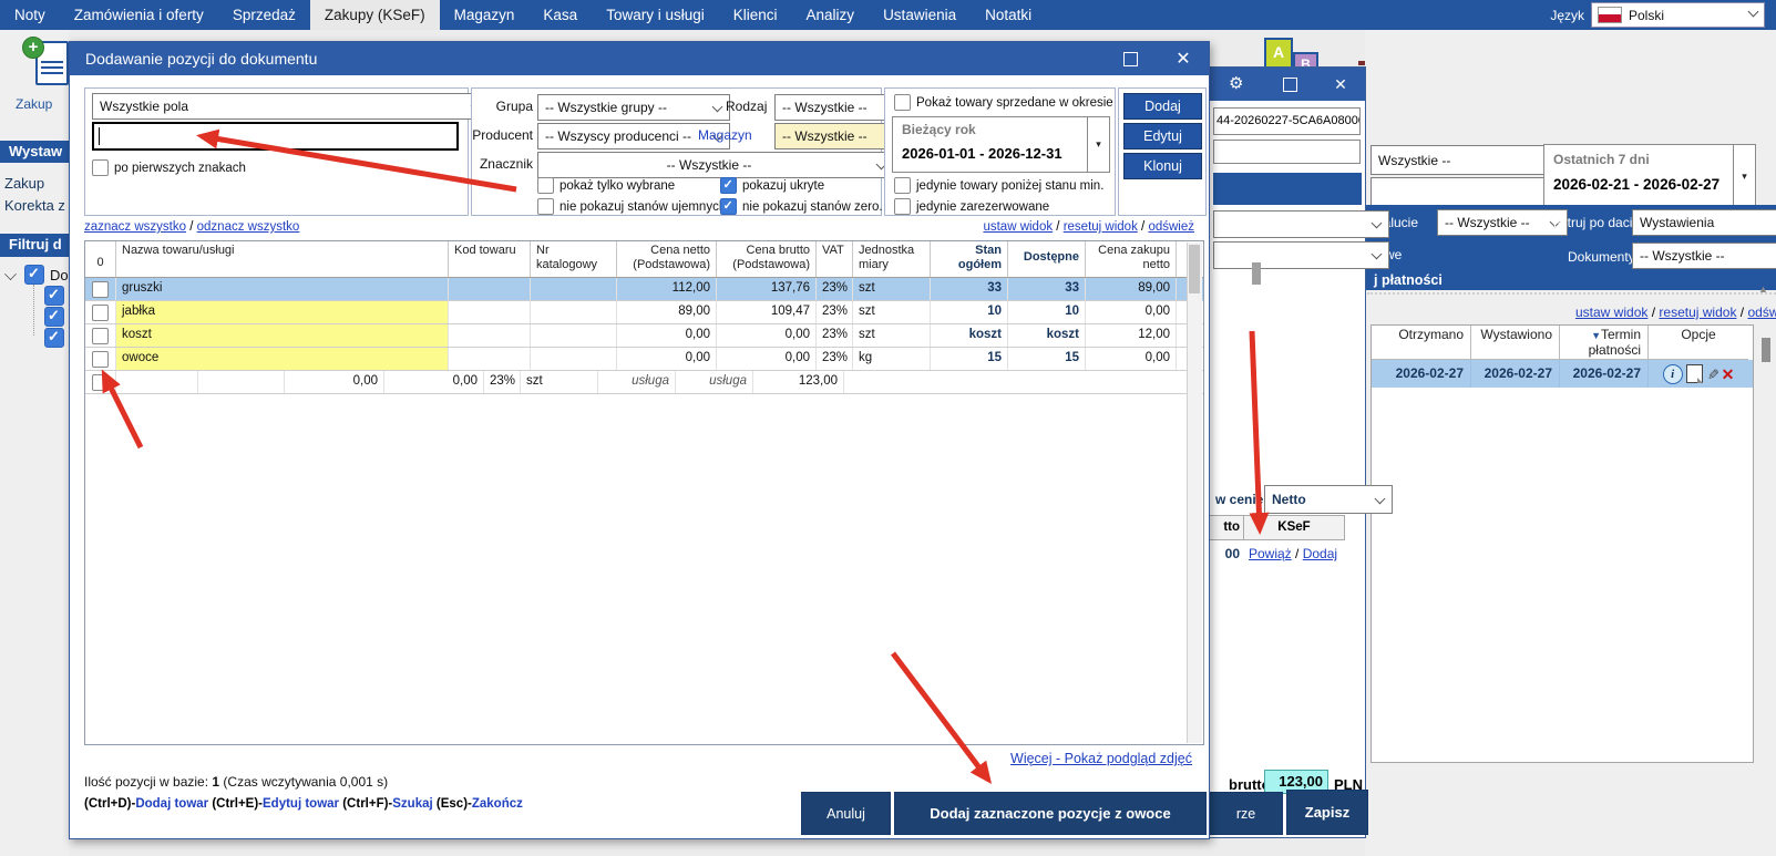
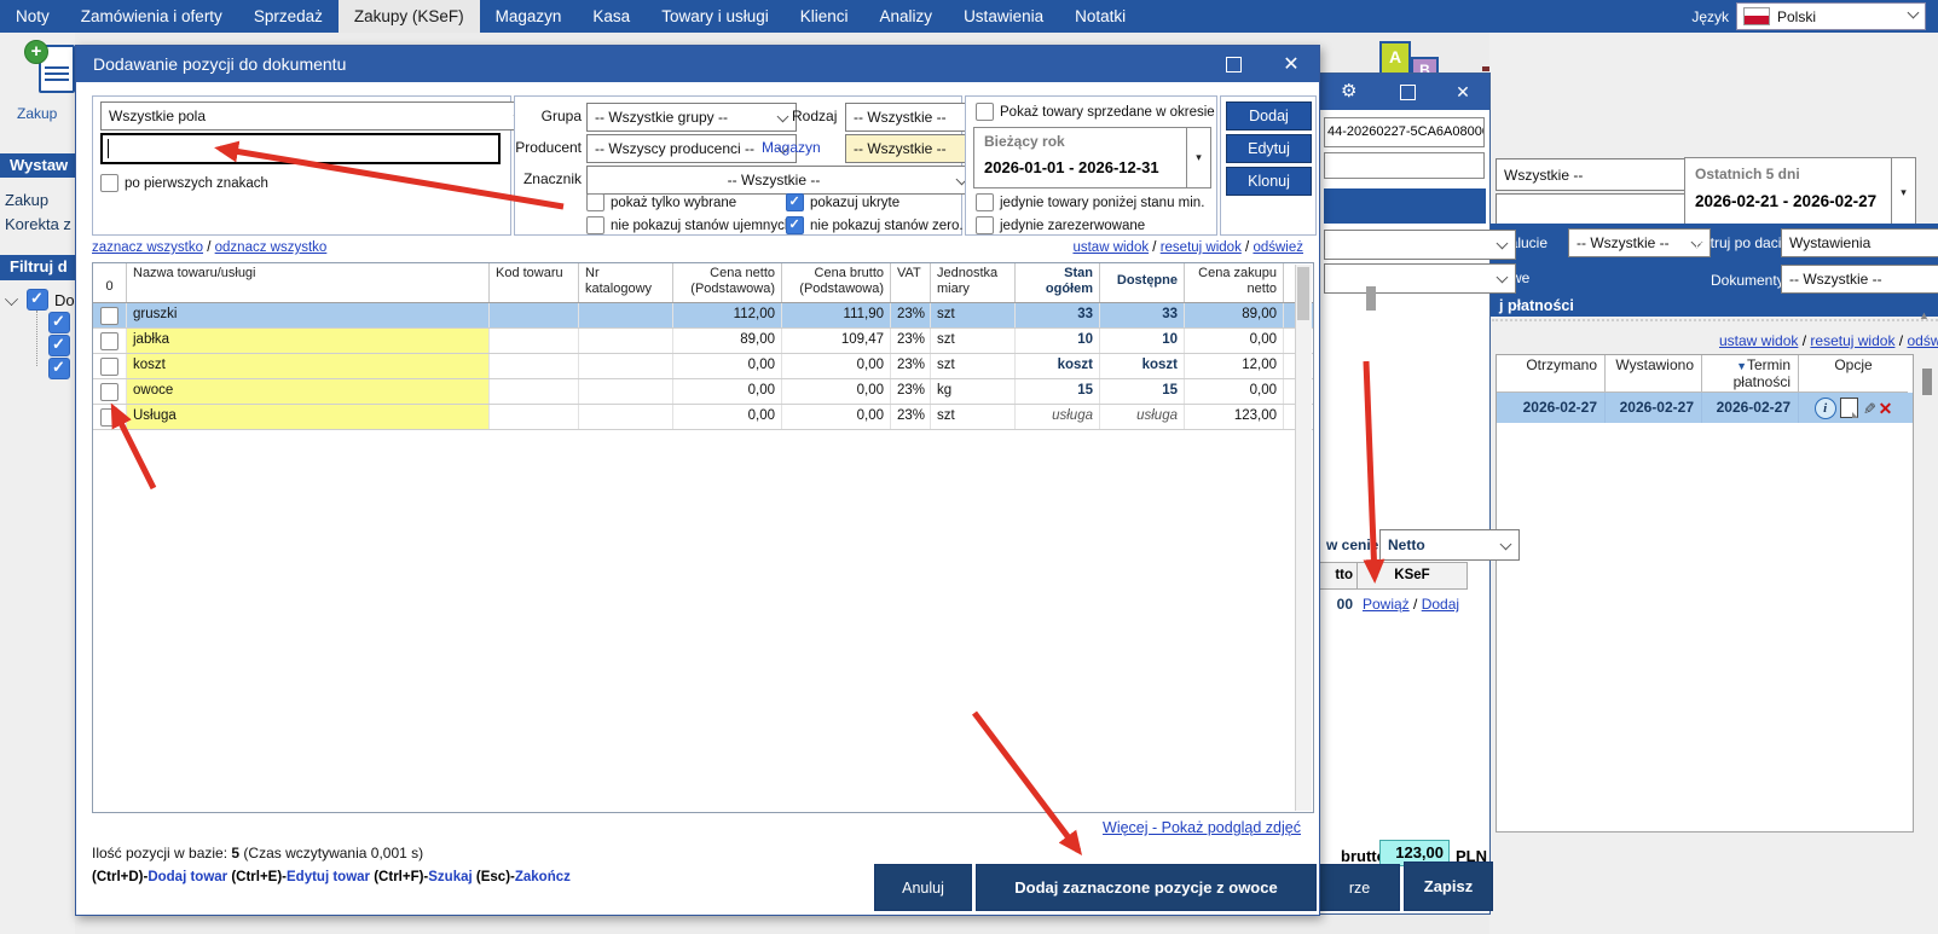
  Noty
  Zamówienia i oferty
  Sprzedaż
  Zakupy (KSeF)
  Magazyn
  Kasa
  Towary i usługi
  Klienci
  Analizy
  Ustawienia
  Notatki
  Język
  Polski
  +
  Zakup
  Wystaw
  Zakup
  Korekta z
  Filtruj d
  A
  B
  Wszystkie --
- Ostatnich 7 dni
+ Ostatnich 5 dni
  2026-02-21 - 2026-02-27
  ▾
  lucie
  -- Wszystkie --
  Filtruj po dac
  Wystawienia
  Dokument
  -- Wszystkie --
  j płatności
  ▲
  ustaw widok / resetuj widok / odśw
  Otrzymano
  Wystawiono
  ▼Termin płatności
  Opcje
  2026-02-27
  2026-02-27
  2026-02-27
  i
  ✕
  ⚙
  ✕
  44-20260227-5CA6A0800
  w ceni
  Netto
  tto
  KSeF
  00
  Powiąż / Dodaj
  brutt
  123,00
  PLN
  rze
  Zapisz
  Dodawanie pozycji do dokumentu
  ✕
  Wszystkie pola
  po pierwszych znakach
  Grupa
  -- Wszystkie grupy --
  Rodzaj
  -- Wszystkie --
  Producent
  -- Wszyscy producenci --
  Magazyn
  -- Wszystkie --
  Znacznik
  -- Wszystkie --
  pokaż tylko wybrane
  pokazuj ukryte
  nie pokazuj stanów ujemnyc
  nie pokazuj stanów zero.
  Pokaż towary sprzedane w okresie
  Bieżący rok
  2026-01-01 - 2026-12-31
  ▾
  jedynie towary poniżej stanu min.
  jedynie zarezerwowane
  Dodaj
  Edytuj
  Klonuj
  zaznacz wszystko / odznacz wszystko
  ustaw widok / resetuj widok / odśwież
  0
  Nazwa towaru/usługi
  Kod towaru
  Nr katalogowy
  Cena netto (Podstawowa)
  Cena brutto (Podstawowa)
  VAT
  Jednostka miary
  Stan ogółem
  Dostępne
  Cena zakupu netto
  gruszki
  112,00
- 137,76
+ 111,90
  23%
  szt
  33
  33
  89,00
  jabłka
  89,00
  109,47
  23%
  szt
  10
  10
  0,00
  koszt
  0,00
  0,00
  23%
  szt
  koszt
  koszt
  12,00
  owoce
  0,00
  0,00
  23%
  kg
  15
  15
  0,00
+ Usługa
  0,00
  0,00
  23%
  szt
  usługa
  usługa
  123,00
  Więcej - Pokaż podgląd zdjęć
- Ilość pozycji w bazie: 1 (Czas wczytywania 0,001 s)
+ Ilość pozycji w bazie: 5 (Czas wczytywania 0,001 s)
  (Ctrl+D)-Dodaj towar (Ctrl+E)-Edytuj towar (Ctrl+F)-Szukaj (Esc)-Zakończ
  Anuluj
  Dodaj zaznaczone pozycje z owoce
